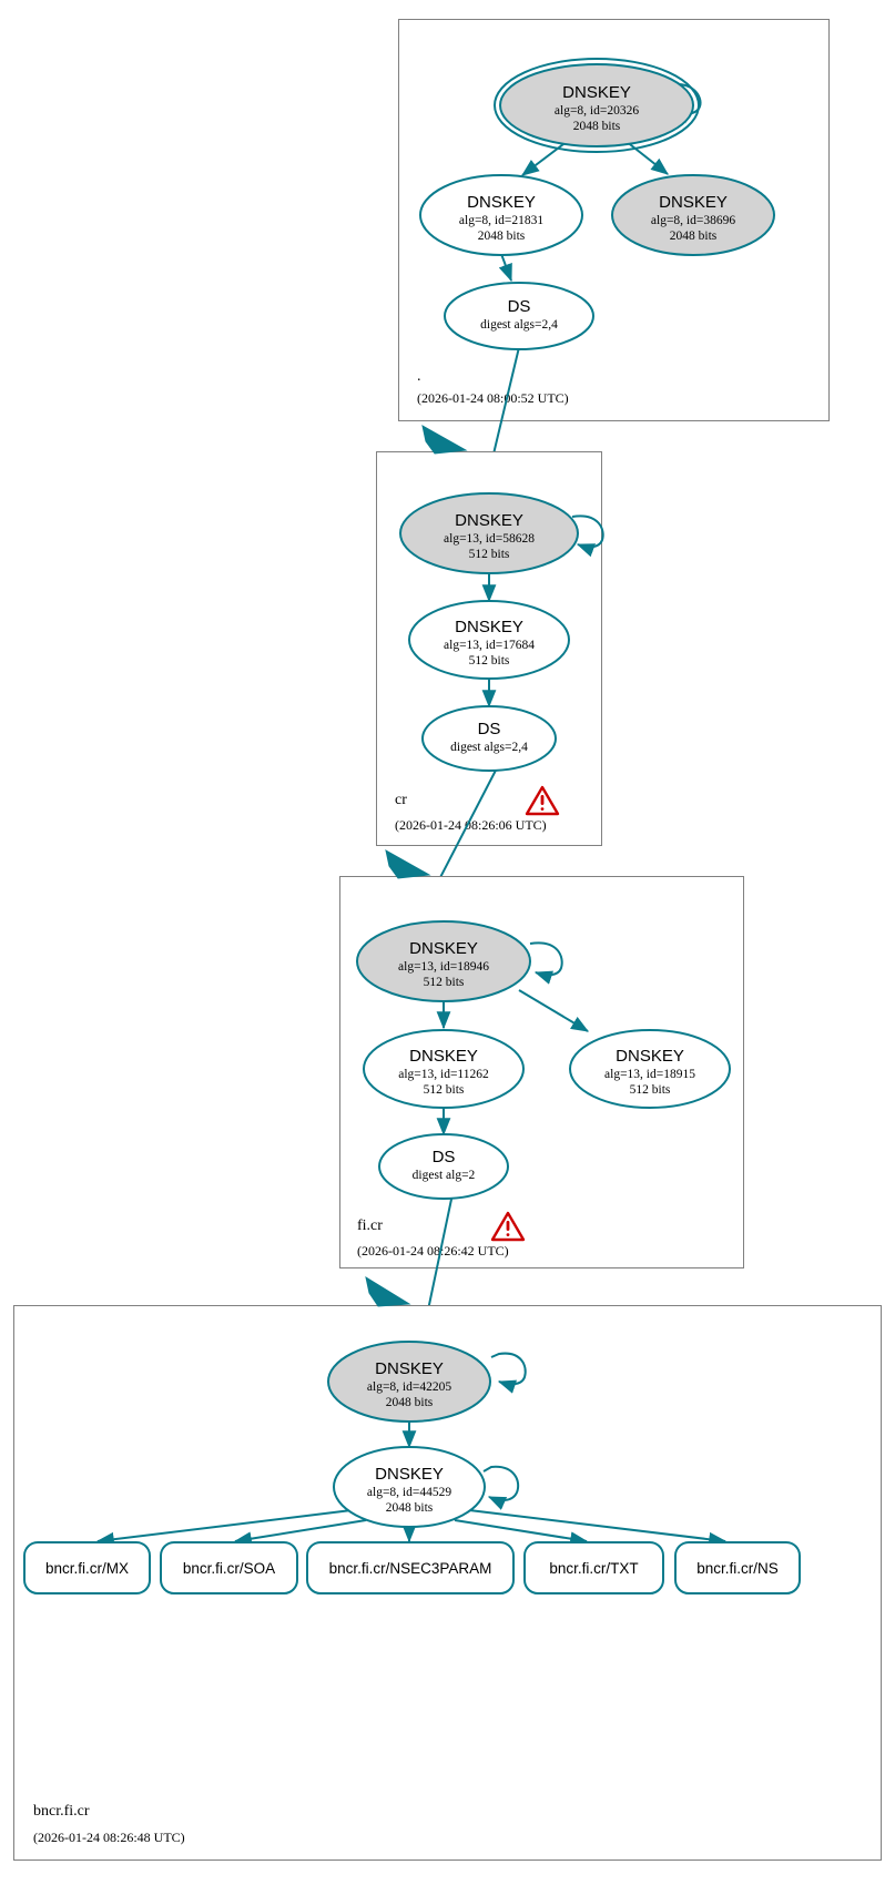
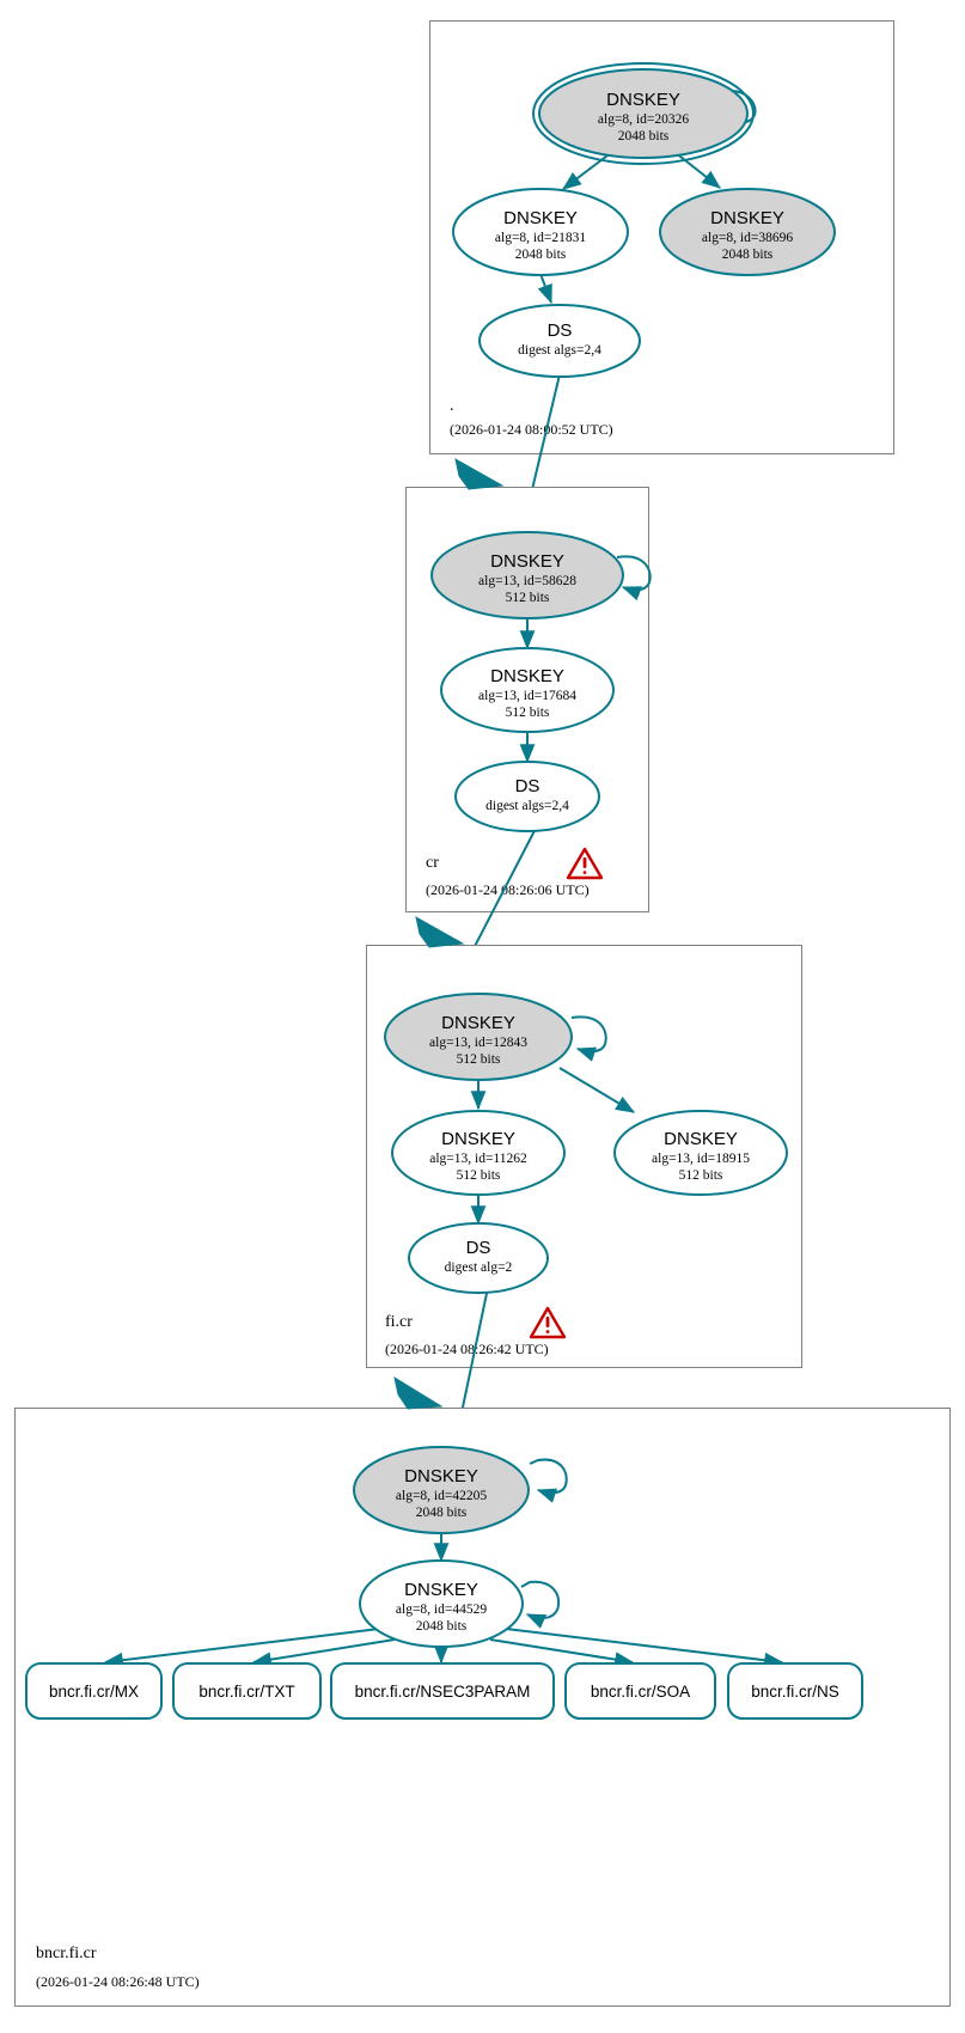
  .
  (2026-01-24 08:0:52 UTC)
  DNSKEY
  alg=8, id=20326
  2048 bits
  DNSKEY
  alg=8, id=21831
  2048 bits
  DNSKEY
  alg=8, id=38696
  2048 bits
  DS
  digest algs=2,4
  cr
  (2026-01-248:26:06 UTC)
  DNSKEY
  alg=13, id=58628
  512 bits
  DNSKEY
  alg=13, id=17684
  512 bits
  DS
  digest algs=2,4
  fi.cr
  (2026-01-24 08:26:42 UTC)
  DNSKEY
- alg=13, id=18946
+ alg=13, id=12843
  512 bits
  DNSKEY
  alg=13, id=11262
  512 bits
  DNSKEY
  alg=13, id=18915
  512 bits
  DS
  digest alg=2
  bncr.fi.cr
  (2026-01-24 08:26:48 UTC)
  DNSKEY
  alg=8, id=42205
  2048 bits
  DNSKEY
  alg=8, id=44529
  2048 bits
  bncr.fi.cr/MX
- bncr.fi.cr/SOA
+ bncr.fi.cr/TXT
  bncr.fi.cr/NSEC3PARAM
- bncr.fi.cr/TXT
+ bncr.fi.cr/SOA
  bncr.fi.cr/NS
